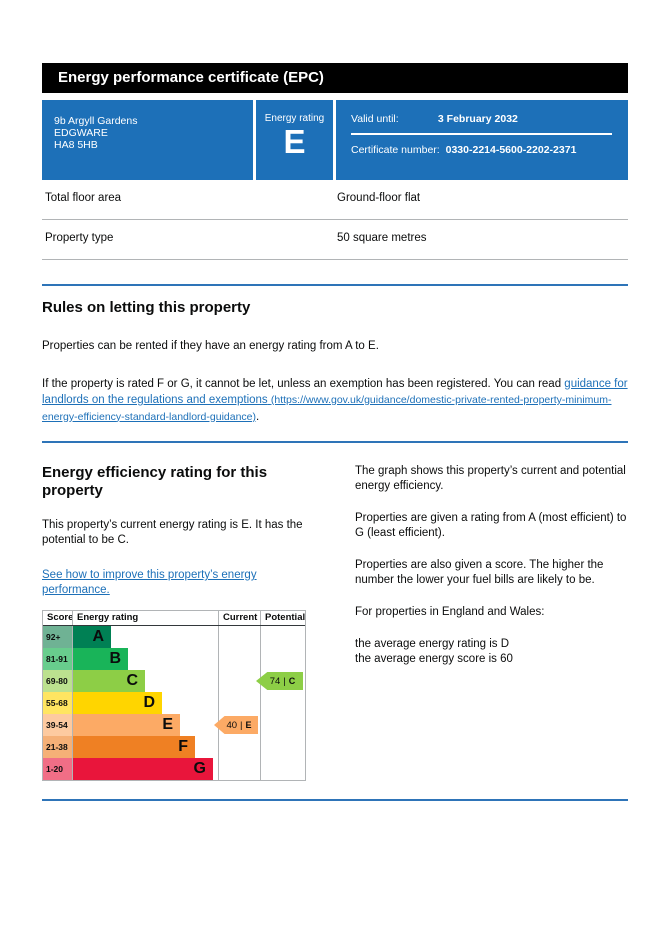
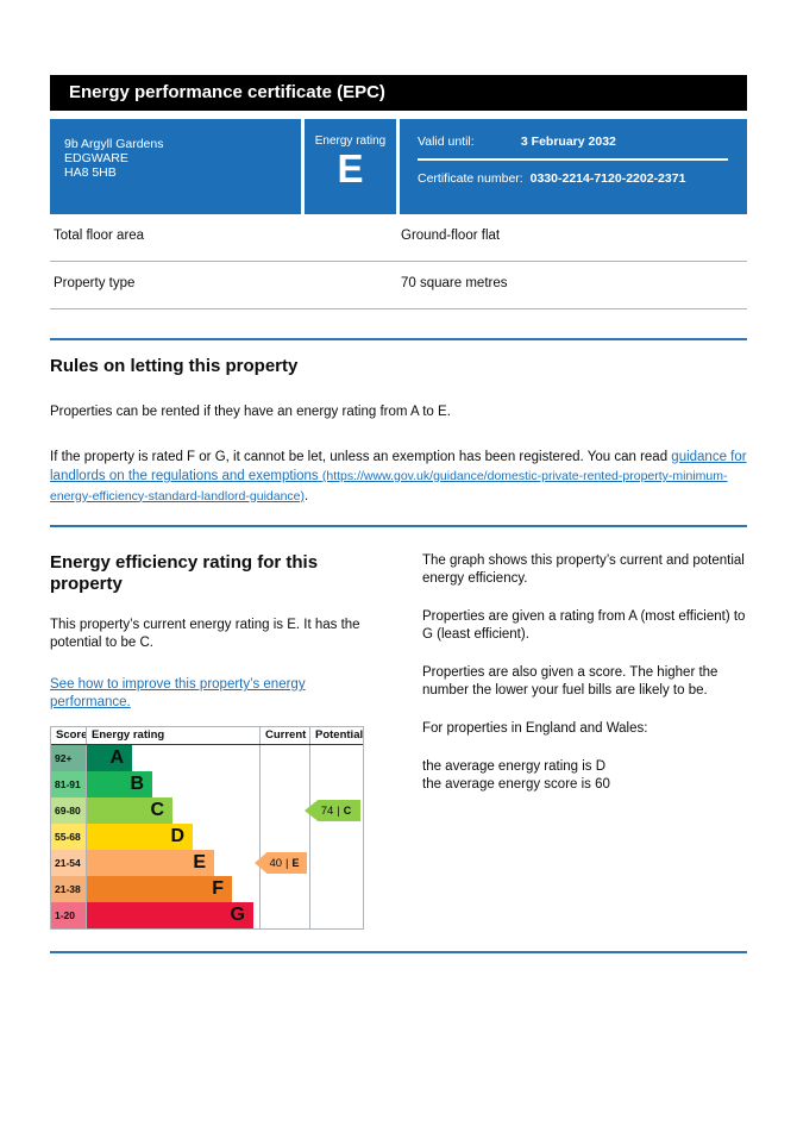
  Energy performance certificate (EPC)
  9b Argyll Gardens
  EDGWARE
  HA8 5HB
  Energy rating
  E
  Valid until: 3 February 2032
- Certificate number: 0330-2214-5600-2202-2371
+ Certificate number: 0330-2214-7120-2202-2371
  Total floor area
  Ground-floor flat
  Property type
- 50 square metres
+ 70 square metres
  Rules on letting this property
  Properties can be rented if they have an energy rating from A to E.
  If the property is rated F or G, it cannot be let, unless an exemption has been registered. You can read guidance for landlords on the regulations and exemptions (https://www.gov.uk/guidance/domestic-private-rented-property-minimum-energy-efficiency-standard-landlord-guidance).
  Energy efficiency rating for this property
  This property’s current energy rating is E. It has the potential to be C.
  See how to improve this property’s energy performance.
  Score
  Energy rating
  Current
  Potential
  92+
  81-91
  69-80
  55-68
- 39-54
+ 21-54
  21-38
  1-20
  A
  B
  C
  D
  E
  F
  G
  40
  |
  E
  74
  |
  C
  The graph shows this property’s current and potential energy efficiency.
  Properties are given a rating from A (most efficient) to G (least efficient).
  Properties are also given a score. The higher the number the lower your fuel bills are likely to be.
  For properties in England and Wales:
  the average energy rating is D
  the average energy score is 60
